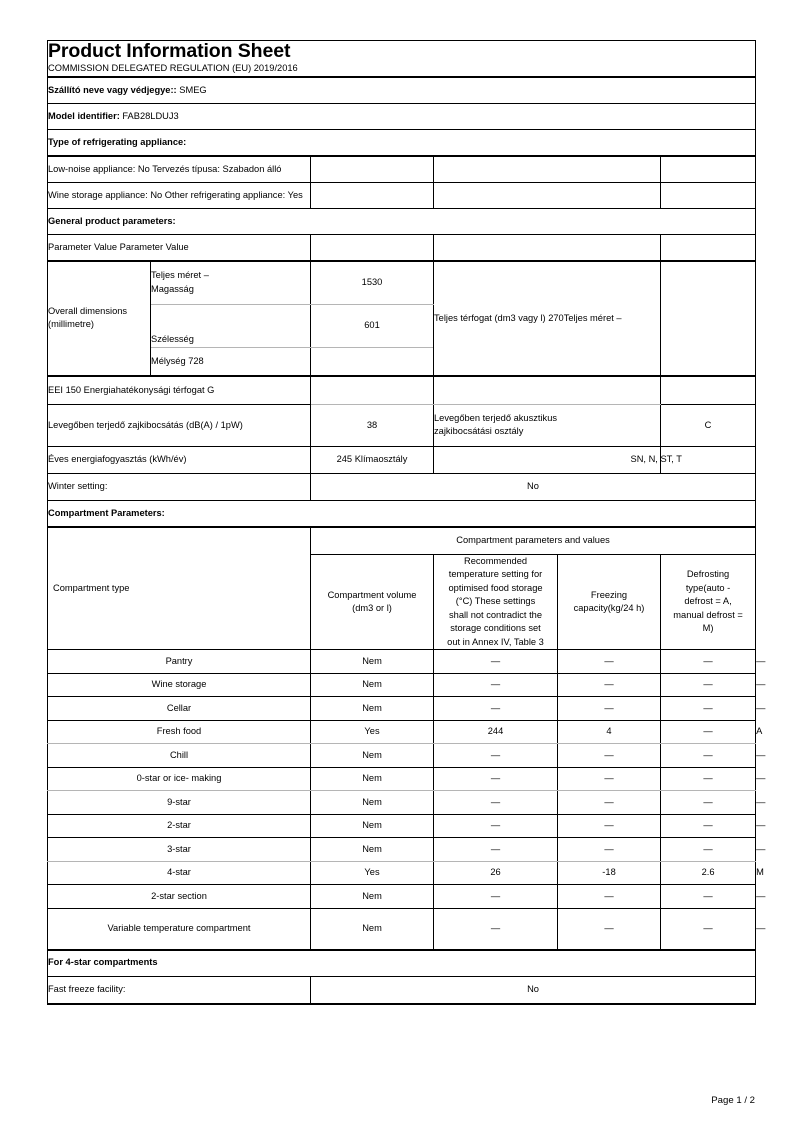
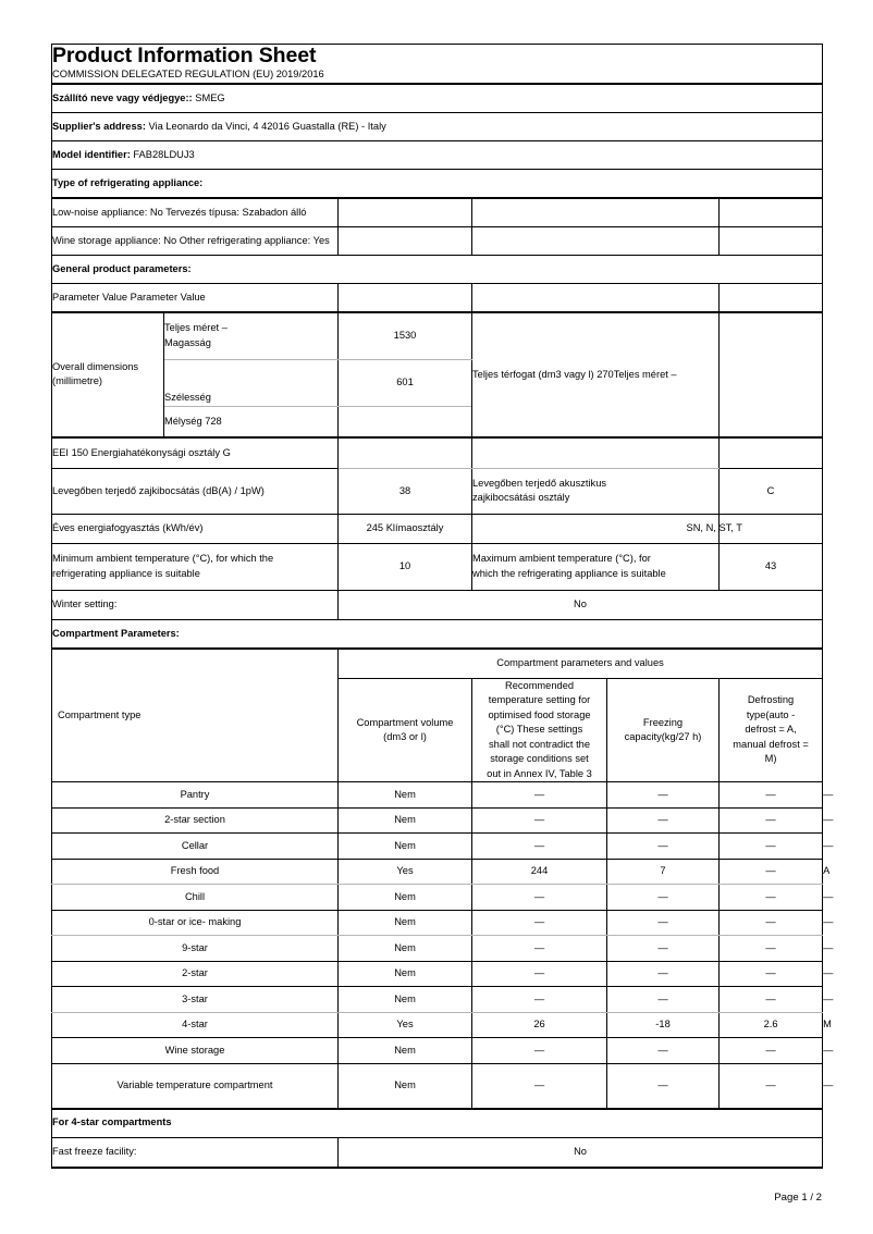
  Product Information Sheet
  COMMISSION DELEGATED REGULATION (EU) 2019/2016
  Szállító neve vagy védjegye:: SMEG
+ Supplier's address: Via Leonardo da Vinci, 4 42016 Guastalla (RE) - Italy
  Model identifier: FAB28LDUJ3
  Type of refrigerating appliance:
  Low-noise appliance: No Tervezés típusa: Szabadon álló
  Wine storage appliance: No Other refrigerating appliance: Yes
  General product parameters:
  Parameter Value Parameter Value
  Overall dimensions (millimetre)	Teljes méret – Magasság	1530	Teljes térfogat (dm3 vagy l) 270Teljes méret –
  Szélesség	601
  Mélység 728
- EEI 150 Energiahatékonysági térfogat G
+ EEI 150 Energiahatékonysági osztály G
  Levegőben terjedő zajkibocsátás (dB(A) / 1pW)	38	Levegőben terjedő akusztikus zajkibocsátási osztály	C
  Éves energiafogyasztás (kWh/év)	245 Klímaosztály	SN, N, ST, T
+ Minimum ambient temperature (°C), for which the refrigerating appliance is suitable	10	Maximum ambient temperature (°C), for which the refrigerating appliance is suitable	43
  Winter setting:	No
  Compartment Parameters:
  Compartment type	Compartment parameters and values
- Compartment volume (dm3 or l)	Recommended temperature setting for optimised food storage (°C) These settings shall not contradict the storage conditions set out in Annex IV, Table 3	Freezing capacity(kg/24 h)	Defrosting type(auto - defrost = A, manual defrost = M)
+ Compartment volume (dm3 or l)	Recommended temperature setting for optimised food storage (°C) These settings shall not contradict the storage conditions set out in Annex IV, Table 3	Freezing capacity(kg/27 h)	Defrosting type(auto - defrost = A, manual defrost = M)
  Pantry	Nem	—	—	—	—
- Wine storage	Nem	—	—	—	—
+ 2-star section	Nem	—	—	—	—
  Cellar	Nem	—	—	—	—
- Fresh food	Yes	244	4	—	A
+ Fresh food	Yes	244	7	—	A
  Chill	Nem	—	—	—	—
  0-star or ice- making	Nem	—	—	—	—
  9-star	Nem	—	—	—	—
  2-star	Nem	—	—	—	—
  3-star	Nem	—	—	—	—
  4-star	Yes	26	-18	2.6	M
- 2-star section	Nem	—	—	—	—
+ Wine storage	Nem	—	—	—	—
  Variable temperature compartment	Nem	—	—	—	—
  For 4-star compartments
  Fast freeze facility:	No
  Page 1 / 2
